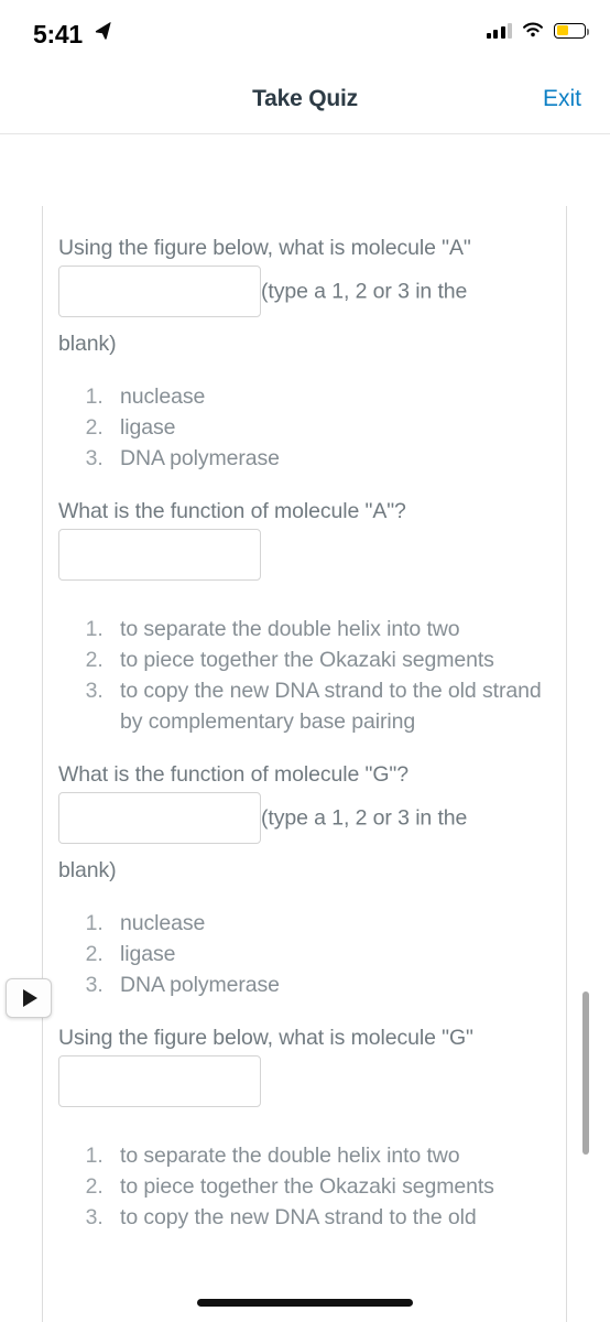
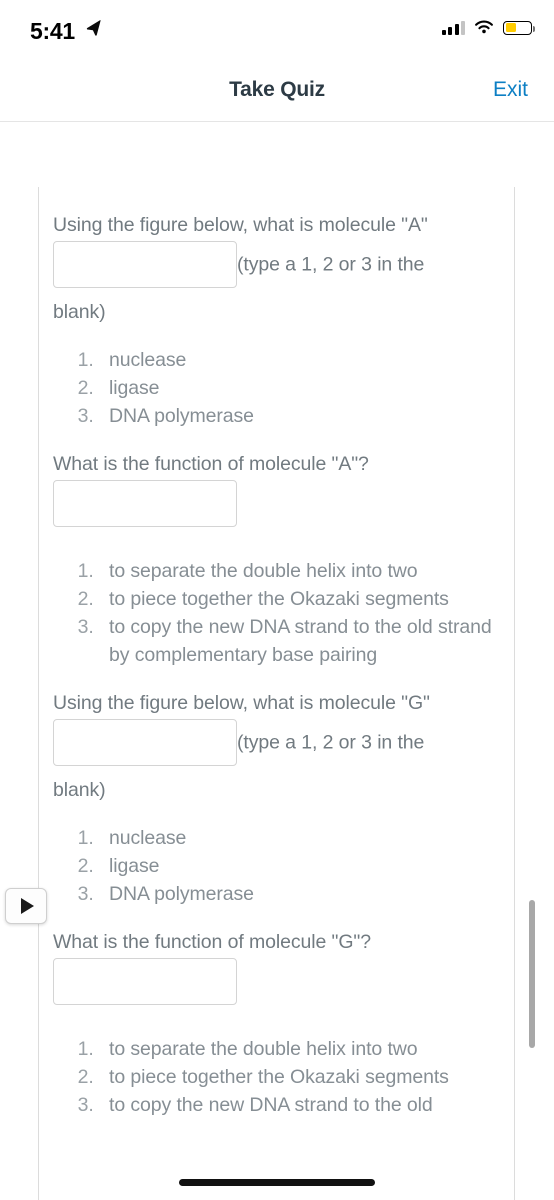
  5:41
  Take Quiz
  Exit
  Using the figure below, what is molecule "A"
  (type a 1, 2 or 3 in the blank)
  nuclease
  ligase
  DNA polymerase
  What is the function of molecule "A"?
  to separate the double helix into two
  to piece together the Okazaki segments
  to copy the new DNA strand to the old strand by complementary base pairing
- What is the function of molecule "G"?
+ Using the figure below, what is molecule "G"
  (type a 1, 2 or 3 in the blank)
  nuclease
  ligase
  DNA polymerase
- Using the figure below, what is molecule "G"
+ What is the function of molecule "G"?
  to separate the double helix into two
  to piece together the Okazaki segments
  to copy the new DNA strand to the old
